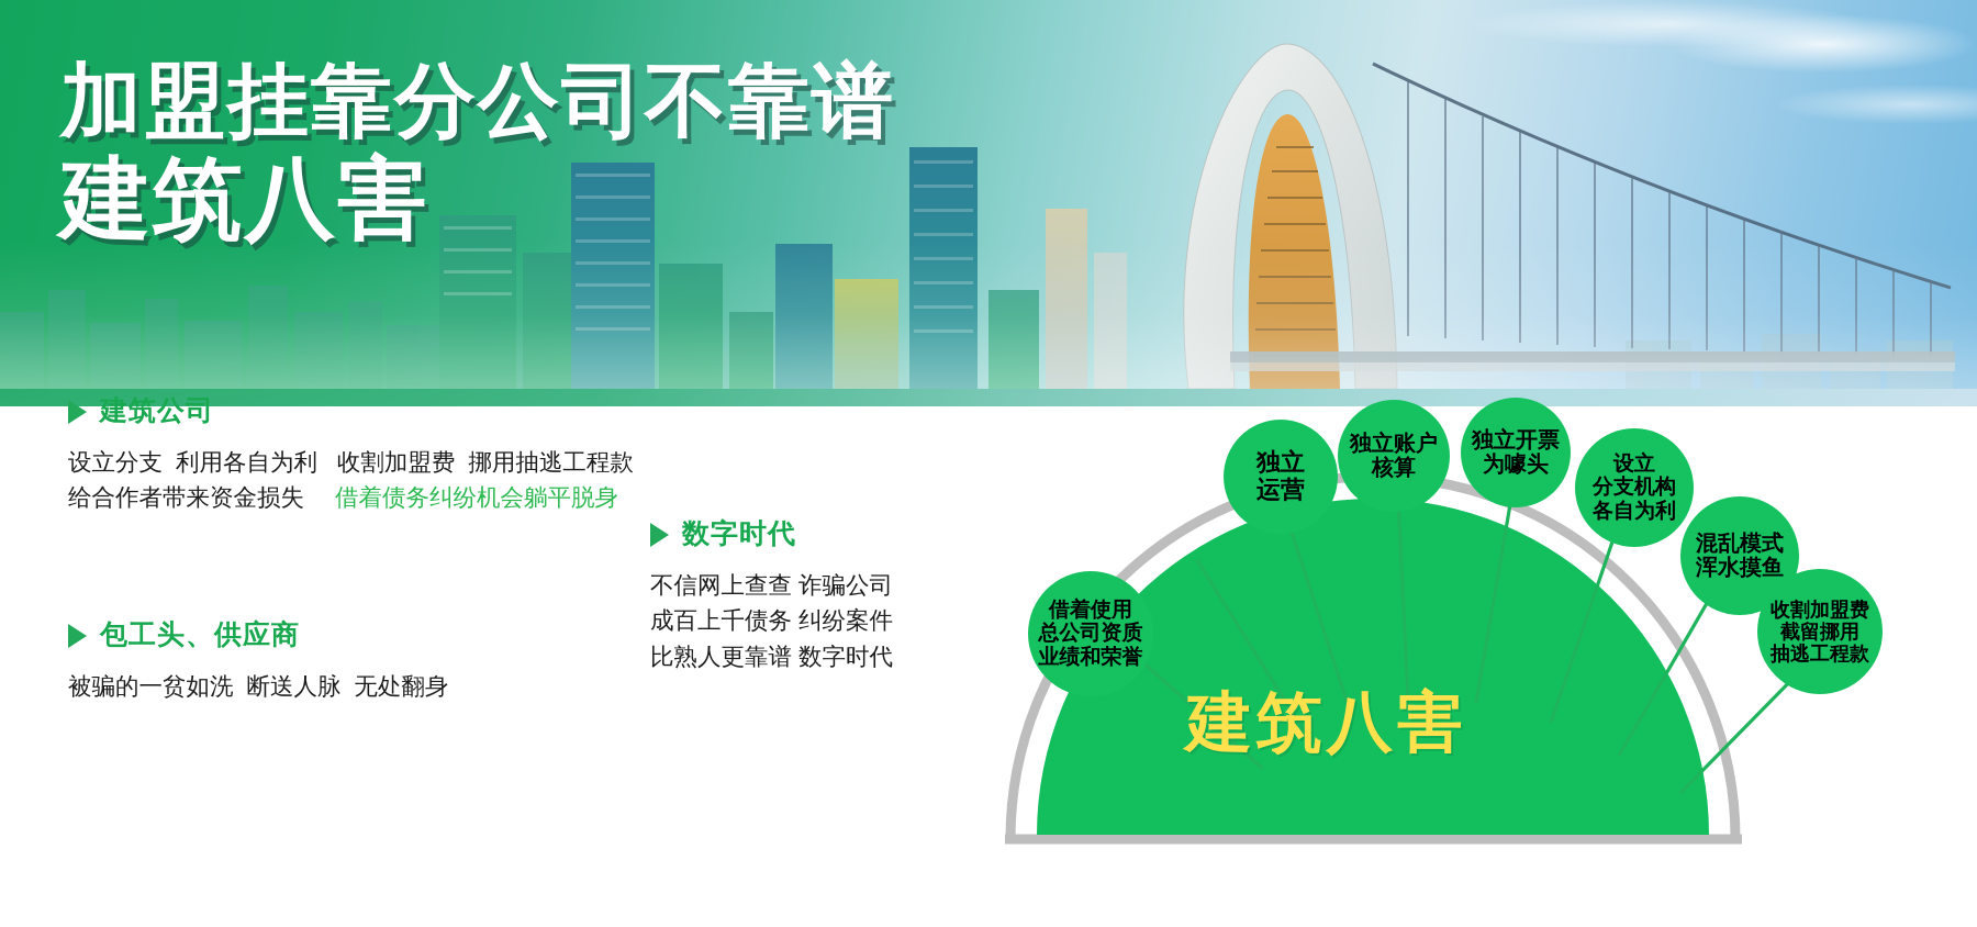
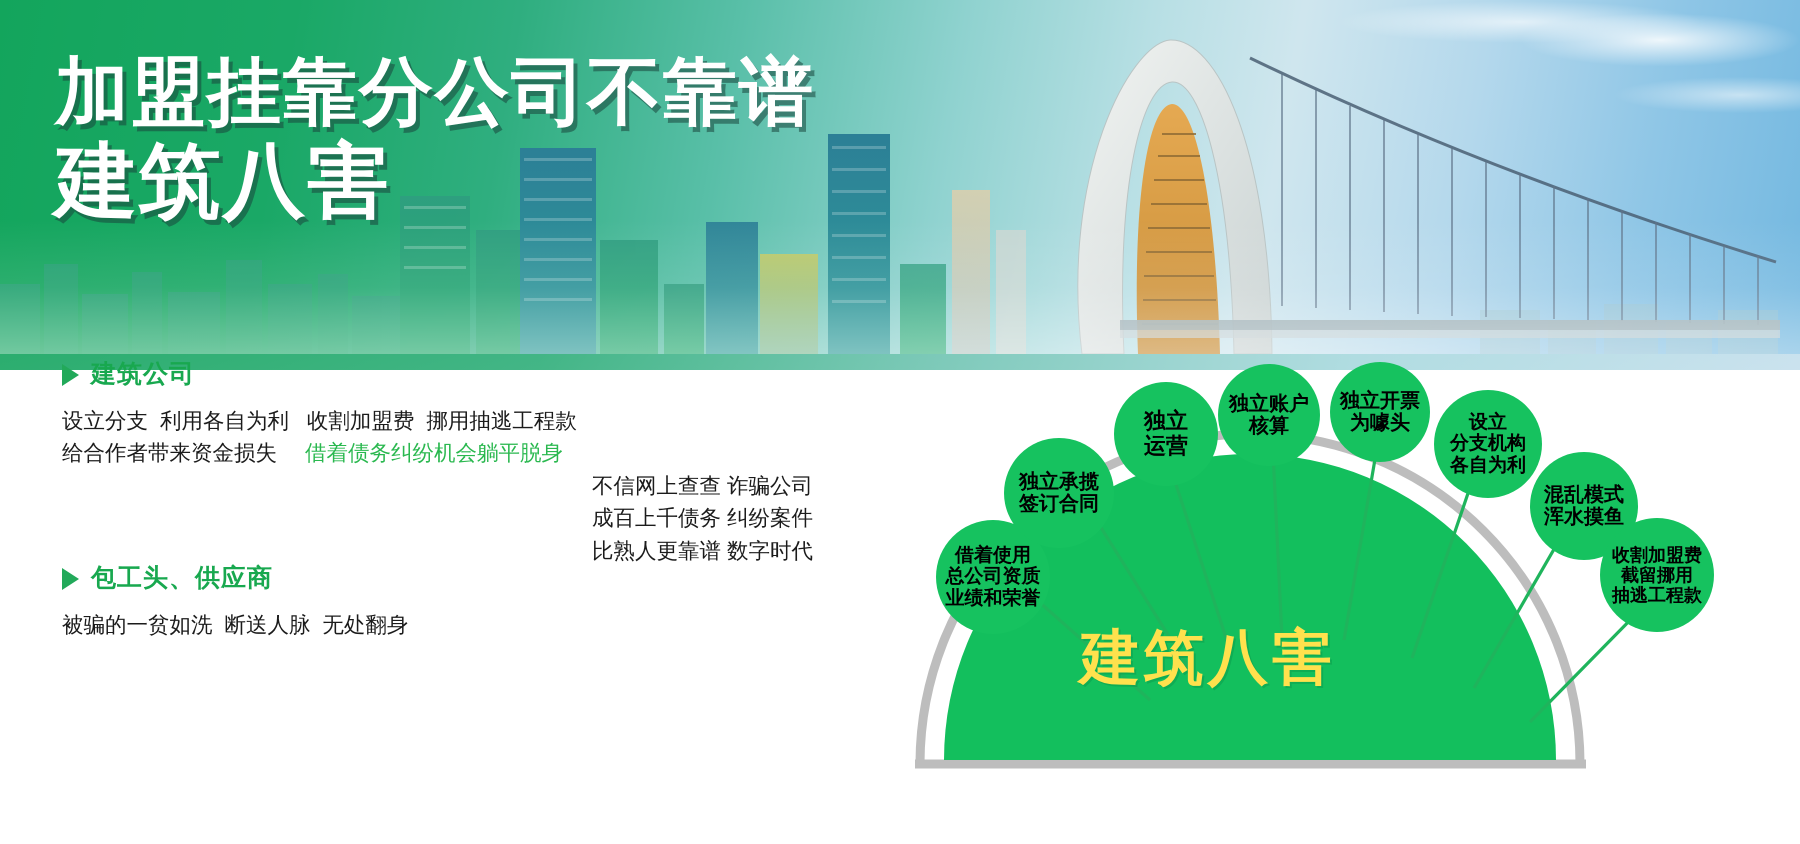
  加盟挂靠分公司不靠谱
  建筑八害
  建筑公司
  设立分支 利用各自为利 收割加盟费 挪用抽逃工程款
  给合作者带来资金损失 借着债务纠纷机会躺平脱身
  包工头、供应商
  被骗的一贫如洗 断送人脉 无处翻身
- 数字时代
  不信网上查查 诈骗公司
  成百上千债务 纠纷案件
  比熟人更靠谱 数字时代
  建筑八害
  借着使用
  总公司资质
  业绩和荣誉
+ 独立承揽
+ 签订合同
  独立
  运营
  独立账户
  核算
  独立开票
  为噱头
  设立
  分支机构
  各自为利
  混乱模式
  浑水摸鱼
  收割加盟费
  截留挪用
  抽逃工程款
